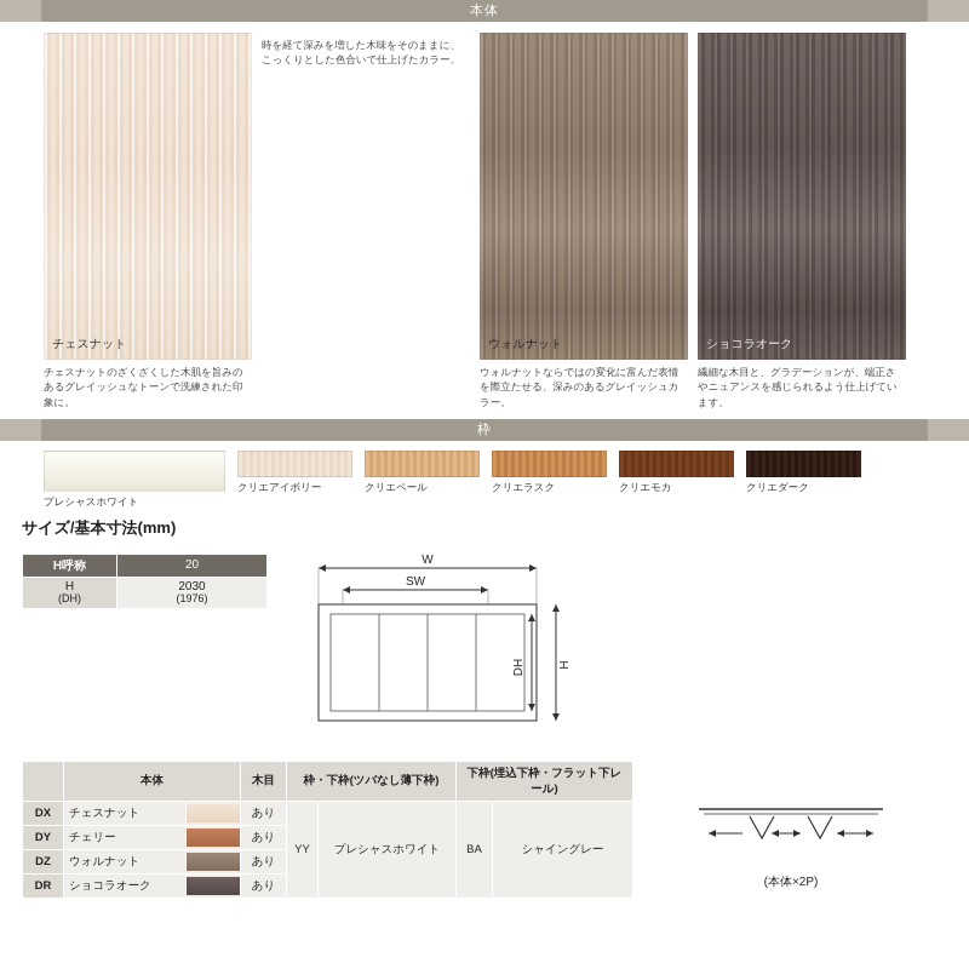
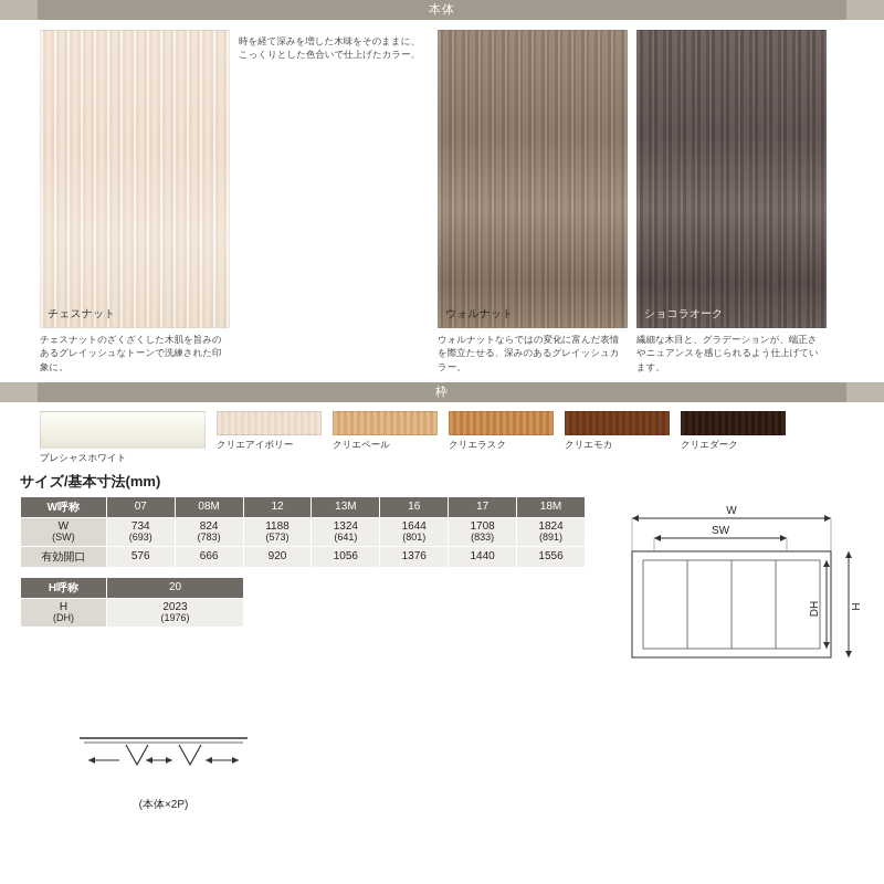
  本体
  チェスナット
  チェスナットのざくざくした木肌を旨みのあるグレイッシュなトーンで洗練された印象に。
  時を経て深みを増した木味をそのままに、こっくりとした色合いで仕上げたカラー。
  ウォルナット
  ウォルナットならではの変化に富んだ表情を際立たせる、深みのあるグレイッシュカラー。
  ショコラオーク
  繊細な木目と、グラデーションが、端正さやニュアンスを感じられるよう仕上げています。
  枠
  プレシャスホワイト
  クリエアイボリー
  クリエペール
  クリエラスク
  クリエモカ
  クリエダーク
  サイズ/基本寸法(mm)
+ W呼称	07	08M	12	13M	16	17	18M
+ W (SW)	734 (693)	824 (783)	1188 (573)	1324 (641)	1644 (801)	1708 (833)	1824 (891)
+ 有効開口	576	666	920	1056	1376	1440	1556
  H呼称	20
- H (DH)	2030 (1976)
+ H (DH)	2023 (1976)
  W
  SW
- 	本体	木目	枠・下枠(ツバなし薄下枠)	下枠(埋込下枠・フラット下レール)
- DX	チェスナット		あり	YY	プレシャスホワイト	BA	シャイングレー
- DY	チェリー		あり
- DZ	ウォルナット		あり
- DR	ショコラオーク		あり
  (本体×2P)
